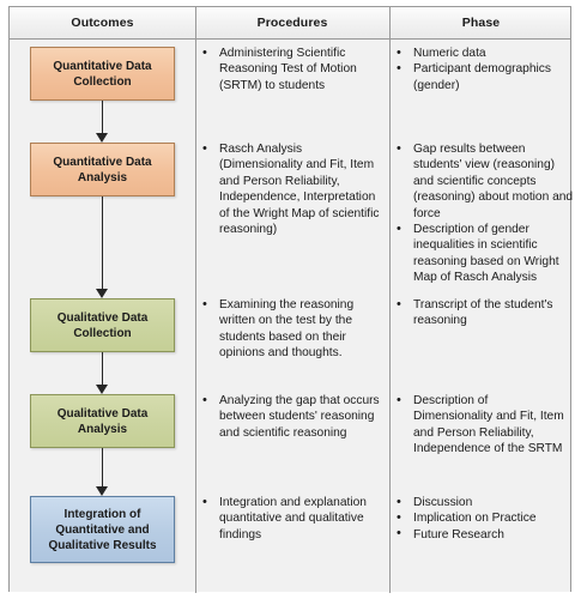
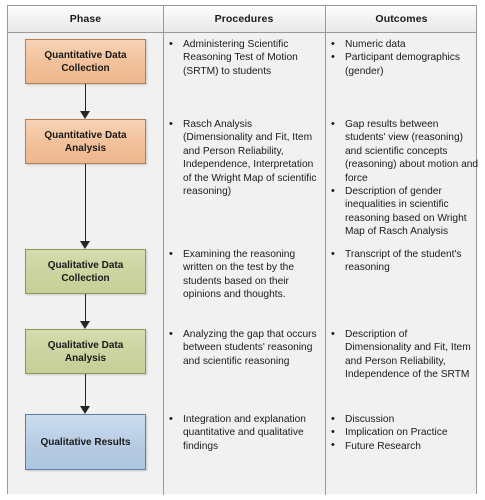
- Outcomes
+ Phase
  Procedures
- Phase
+ Outcomes
  Quantitative Data
  Collection
  Quantitative Data
  Analysis
  Qualitative Data
  Collection
  Qualitative Data
  Analysis
- Integration of
- Quantitative and
  Qualitative Results
  Administering Scientific Reasoning Test of Motion (SRTM) to students
  Rasch Analysis (Dimensionality and Fit, Item and Person Reliability, Independence, Interpretation of the Wright Map of scientific reasoning)
  Examining the reasoning written on the test by the students based on their opinions and thoughts.
  Analyzing the gap that occurs between students' reasoning and scientific reasoning
  Integration and explanation quantitative and qualitative findings
  Numeric data
  Participant demographics (gender)
  Gap results between students' view (reasoning) and scientific concepts (reasoning) about motion and force
  Description of gender inequalities in scientific reasoning based on Wright Map of Rasch Analysis
  Transcript of the student's reasoning
  Description of Dimensionality and Fit, Item and Person Reliability, Independence of the SRTM
  Discussion
  Implication on Practice
  Future Research
